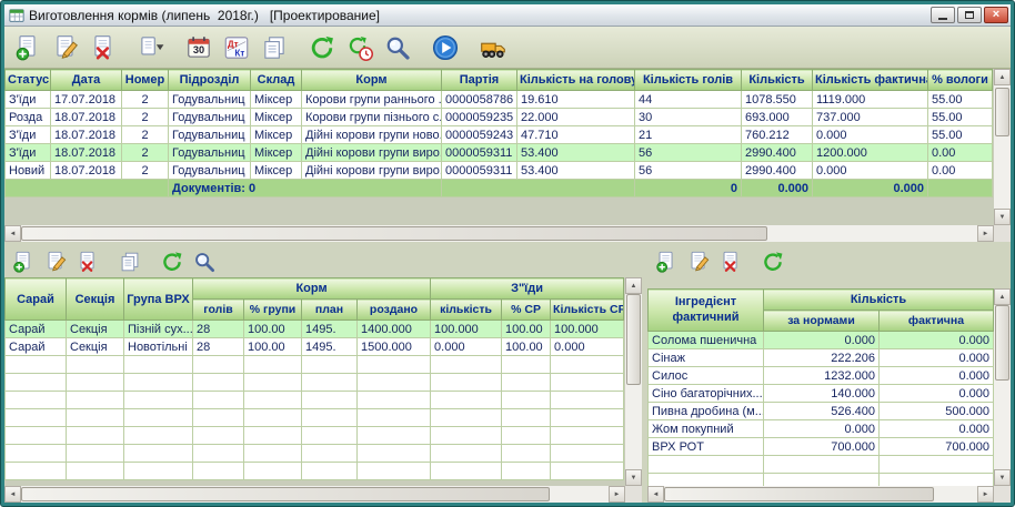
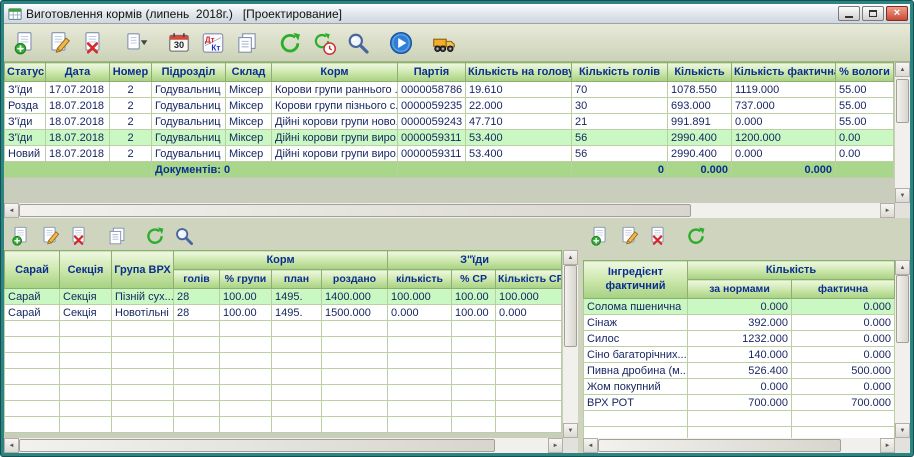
  Виготовлення кормів (липень 2018г.) [Проектирование]
  ×
  30
  Дт
  Кт
  Статус	Дата	Номер	Підрозділ	Склад	Корм	Партія	Кількість на голов	Кількість голів	Кількість	Кількість фактичн	% вологи
- З'їди	17.07.2018	2	Годувальниц	Міксер	Корови групи раннього .	0000058786	19.610	44	1078.550	1119.000	55.00
+ З'їди	17.07.2018	2	Годувальниц	Міксер	Корови групи раннього .	0000058786	19.610	70	1078.550	1119.000	55.00
  Розда	18.07.2018	2	Годувальниц	Міксер	Корови групи пізнього с.	0000059235	22.000	30	693.000	737.000	55.00
- З'їди	18.07.2018	2	Годувальниц	Міксер	Дійні корови групи ново	0000059243	47.710	21	760.212	0.000	55.00
+ З'їди	18.07.2018	2	Годувальниц	Міксер	Дійні корови групи ново	0000059243	47.710	21	991.891	0.000	55.00
  З'їди	18.07.2018	2	Годувальниц	Міксер	Дійні корови групи виро	0000059311	53.400	56	2990.400	1200.000	0.00
  Новий	18.07.2018	2	Годувальниц	Міксер	Дійні корови групи виро	0000059311	53.400	56	2990.400	0.000	0.00
  	Документів: 0		0	0.000	0.000
  Сарай	Секція	Група ВРХ	Корм	З"їди
  голів	% групи	план	роздано	кількість	% СР	Кількість СР
  Сарай	Секція	Пізній сух...	28	100.00	1495.	1400.000	100.000	100.00	100.000
  Сарай	Секція	Новотільні	28	100.00	1495.	1500.000	0.000	100.00	0.000
  Інгредієнт фактичний	Кількість
  за нормами	фактична
  Солома пшенична	0.000	0.000
- Сінаж	222.206	0.000
+ Сінаж	392.000	0.000
  Силос	1232.000	0.000
  Сіно багаторічних...	140.000	0.000
  Пивна дробина (м..	526.400	500.000
  Жом покупний	0.000	0.000
  ВРХ РОТ	700.000	700.000
